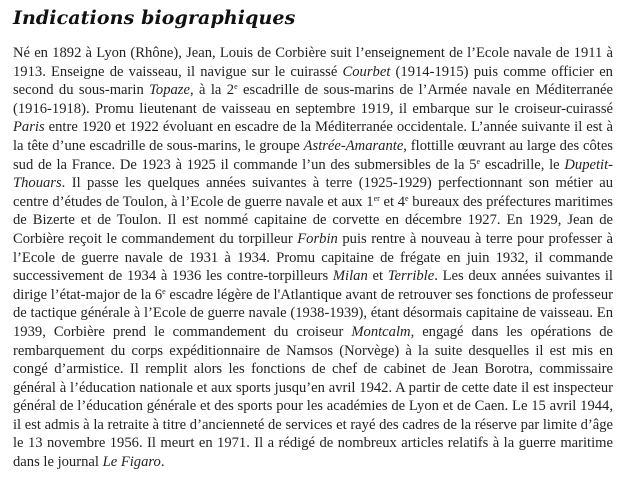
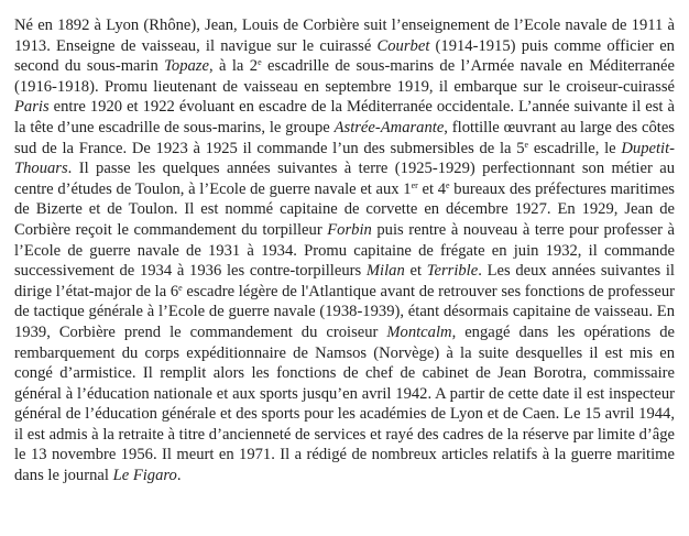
- Indications biographiques
  Né en 1892 à Lyon (Rhône), Jean, Louis de Corbière suit l’enseignement de l’Ecole navale de 1911 à 1913. Enseigne de vaisseau, il navigue sur le cuirassé Courbet (1914-1915) puis comme officier en second du sous-marin Topaze, à la 2e escadrille de sous-marins de l’Armée navale en Méditerranée (1916-1918). Promu lieutenant de vaisseau en septembre 1919, il embarque sur le croiseur-cuirassé Paris entre 1920 et 1922 évoluant en escadre de la Méditerranée occidentale. L’année suivante il est à la tête d’une escadrille de sous-marins, le groupe Astrée-Amarante, flottille œuvrant au large des côtes sud de la France. De 1923 à 1925 il commande l’un des submersibles de la 5e escadrille, le Dupetit-Thouars. Il passe les quelques années suivantes à terre (1925-1929) perfectionnant son métier au centre d’études de Toulon, à l’Ecole de guerre navale et aux 1er et 4e bureaux des préfectures maritimes de Bizerte et de Toulon. Il est nommé capitaine de corvette en décembre 1927. En 1929, Jean de Corbière reçoit le commandement du torpilleur Forbin puis rentre à nouveau à terre pour professer à l’Ecole de guerre navale de 1931 à 1934. Promu capitaine de frégate en juin 1932, il commande successivement de 1934 à 1936 les contre-torpilleurs Milan et Terrible. Les deux années suivantes il dirige l’état-major de la 6e escadre légère de l'Atlantique avant de retrouver ses fonctions de professeur de tactique générale à l’Ecole de guerre navale (1938-1939), étant désormais capitaine de vaisseau. En 1939, Corbière prend le commandement du croiseur Montcalm, engagé dans les opérations de rembarquement du corps expéditionnaire de Namsos (Norvège) à la suite desquelles il est mis en congé d’armistice. Il remplit alors les fonctions de chef de cabinet de Jean Borotra, commissaire général à l’éducation nationale et aux sports jusqu’en avril 1942. A partir de cette date il est inspecteur général de l’éducation générale et des sports pour les académies de Lyon et de Caen. Le 15 avril 1944, il est admis à la retraite à titre d’ancienneté de services et rayé des cadres de la réserve par limite d’âge le 13 novembre 1956. Il meurt en 1971. Il a rédigé de nombreux articles relatifs à la guerre maritime dans le journal Le Figaro.
